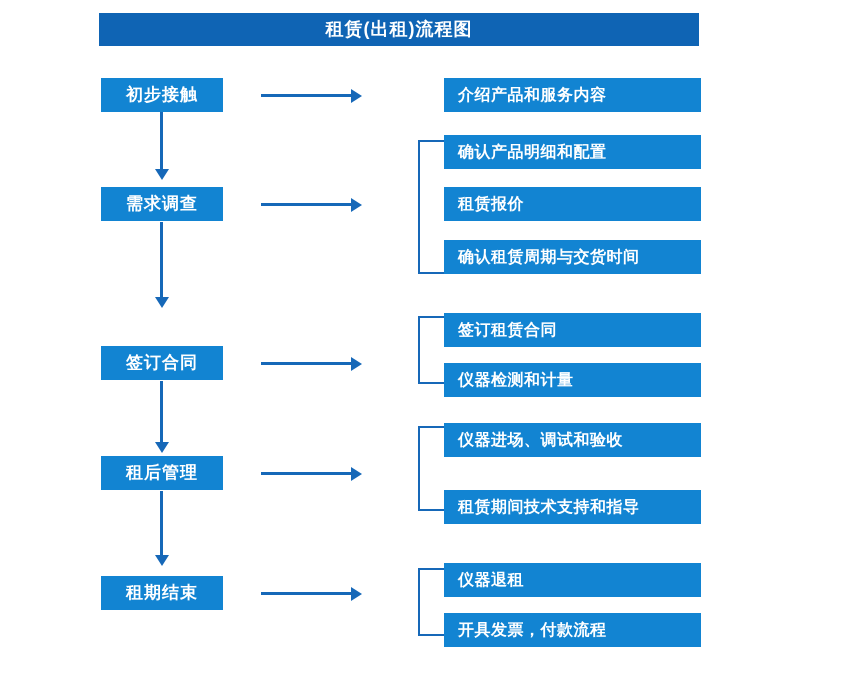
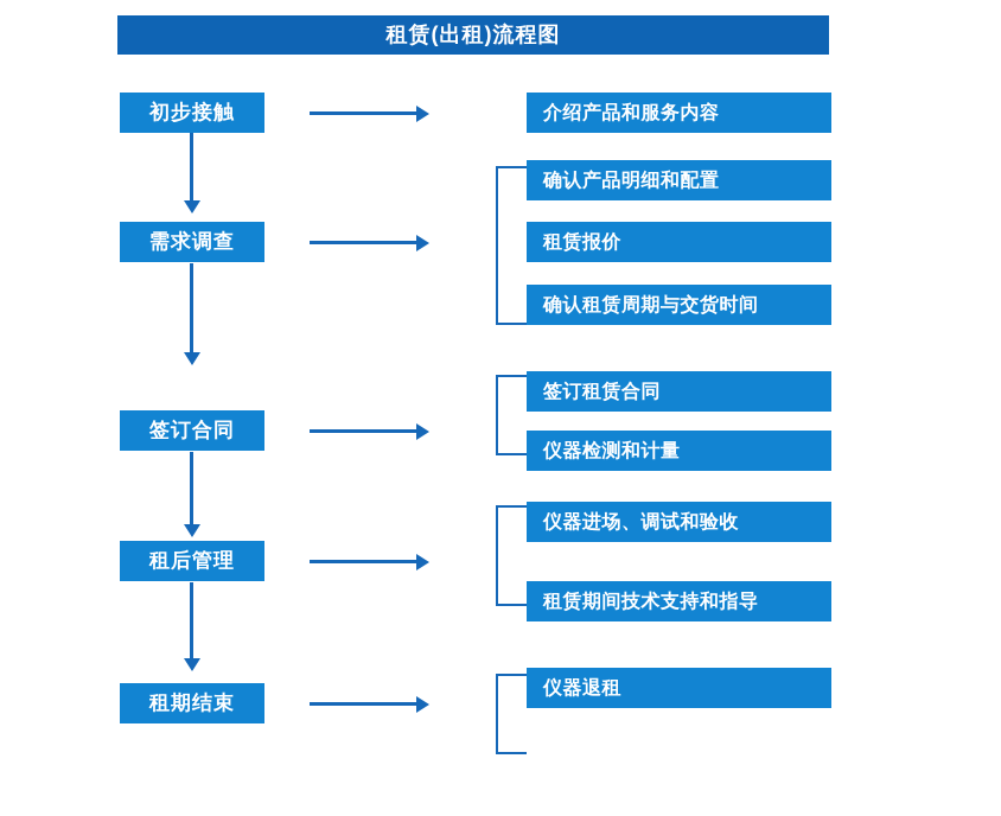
  租赁(出租)流程图
  初步接触
  介绍产品和服务内容
  需求调查
  确认产品明细和配置
  租赁报价
  确认租赁周期与交货时间
  签订合同
  签订租赁合同
  仪器检测和计量
  租后管理
  仪器进场、调试和验收
  租赁期间技术支持和指导
  租期结束
  仪器退租
- 开具发票，付款流程
